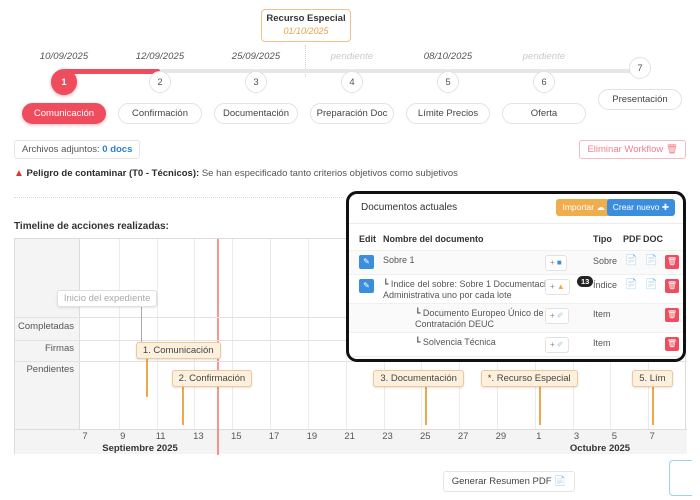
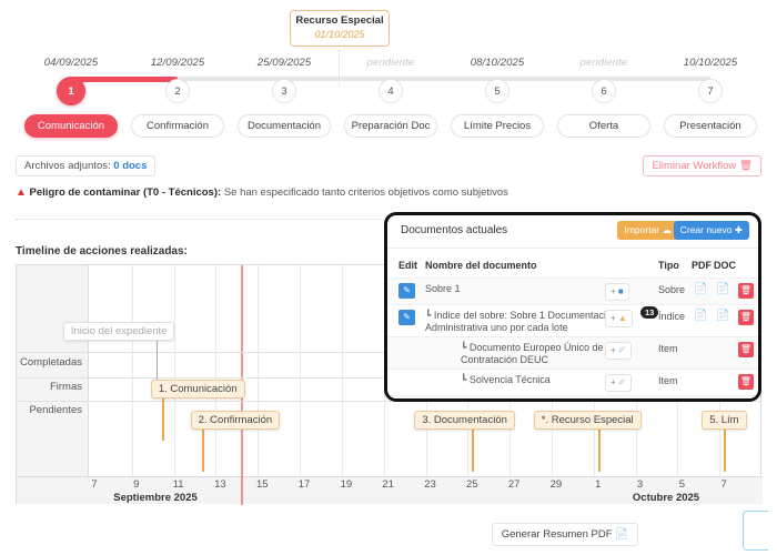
  Recurso Especial
  01/10/2025
- 10/09/2025
+ 04/09/2025
  1
  Comunicación
  12/09/2025
  2
  Confirmación
  25/09/2025
  3
  Documentación
  pendiente
  4
  Preparación Doc
  08/10/2025
  5
  Límite Precios
  pendiente
  6
  Oferta
+ 10/10/2025
  7
  Presentación
  Archivos adjuntos: 0 docs
  Eliminar Workflow 🗑
  ▲ Peligro de contaminar (T0 - Técnicos): Se han especificado tanto criterios objetivos como subjetivos
  Timeline de acciones realizadas:
  Completadas
  Firmas
  Pendientes
  7
  9
  11
  13
  15
  17
  19
  21
  23
  25
  27
  29
  1
  3
  5
  7
  Septiembre 2025
  Octubre 2025
  Inicio del expediente
  1. Comunicación
  2. Confirmación
  3. Documentación
  *. Recurso Especial
  5. Lím
  Documentos actuales
  Importar ☁
  Crear nuevo ✚
  Edit
  Nombre del documento
  Tipo
  PDF
  DOC
  ✎
  Sobre 1
  + ■
  Sobre
  📄
  📄
  🗑
  ✎
  ┗ Indice del sobre: Sobre 1 Documentac Administrativa uno por cada lote
  + ▲
  13
  Índice
  📄
  📄
  🗑
  ┗ Documento Europeo Único de Contratación DEUC
  + ✐
  Item
  🗑
  ┗ Solvencia Técnica
  + ✐
  Item
  🗑
  Generar Resumen PDF 📄
